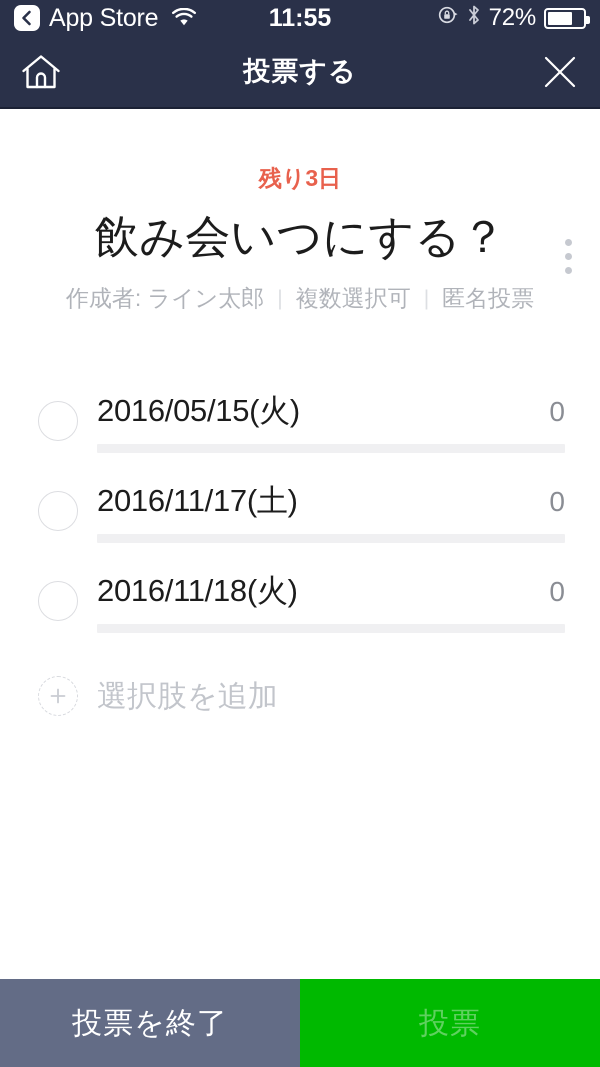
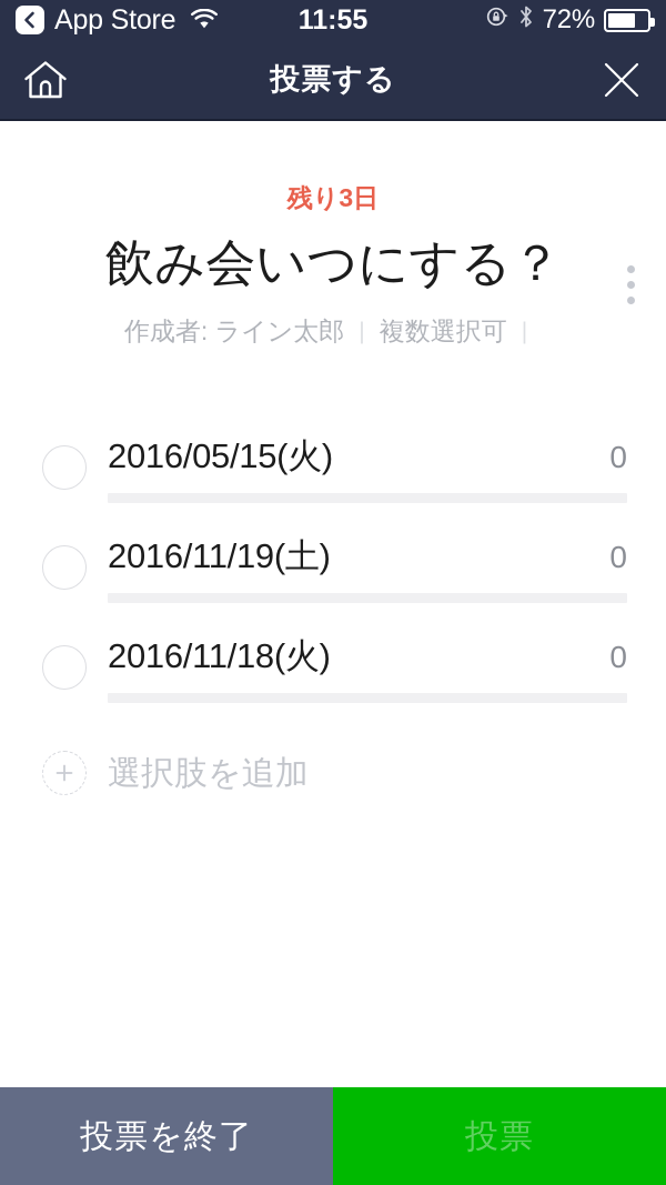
  App Store
  11:55
  72%
  投票する
  残り3日
  飲み会いつにする？
  作成者: ライン太郎
  |
  複数選択可
  |
- 匿名投票
  2016/05/15(火)
  0
- 2016/11/17(土)
+ 2016/11/19(土)
  0
  2016/11/18(火)
  0
  選択肢を追加
  投票を終了
  投票
